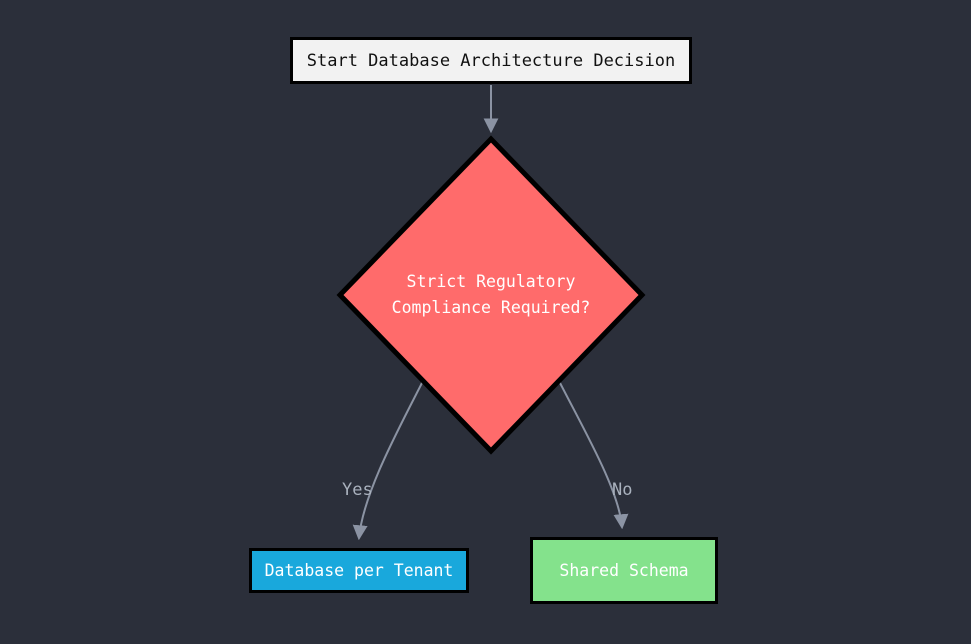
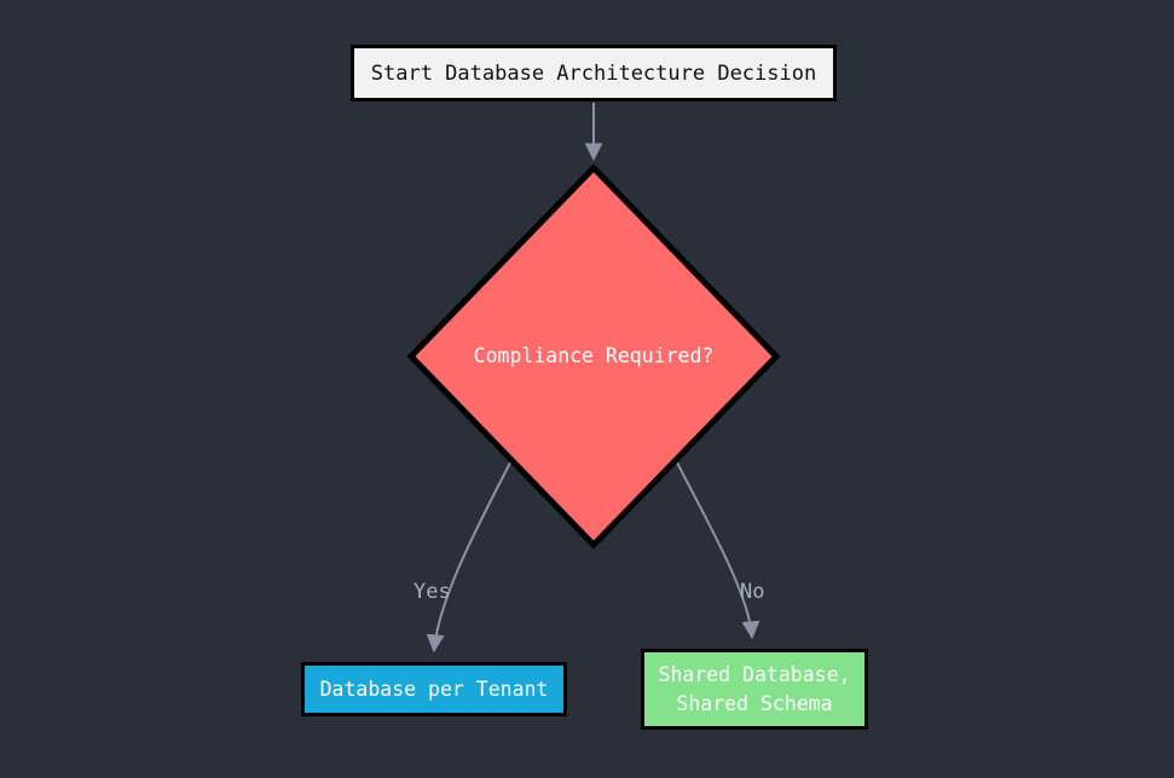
  Start Database Architecture Decision
- Strict Regulatory
  Compliance Required?
  Yes
  No
  Database per Tenant
+ Shared Database,
  Shared Schema
